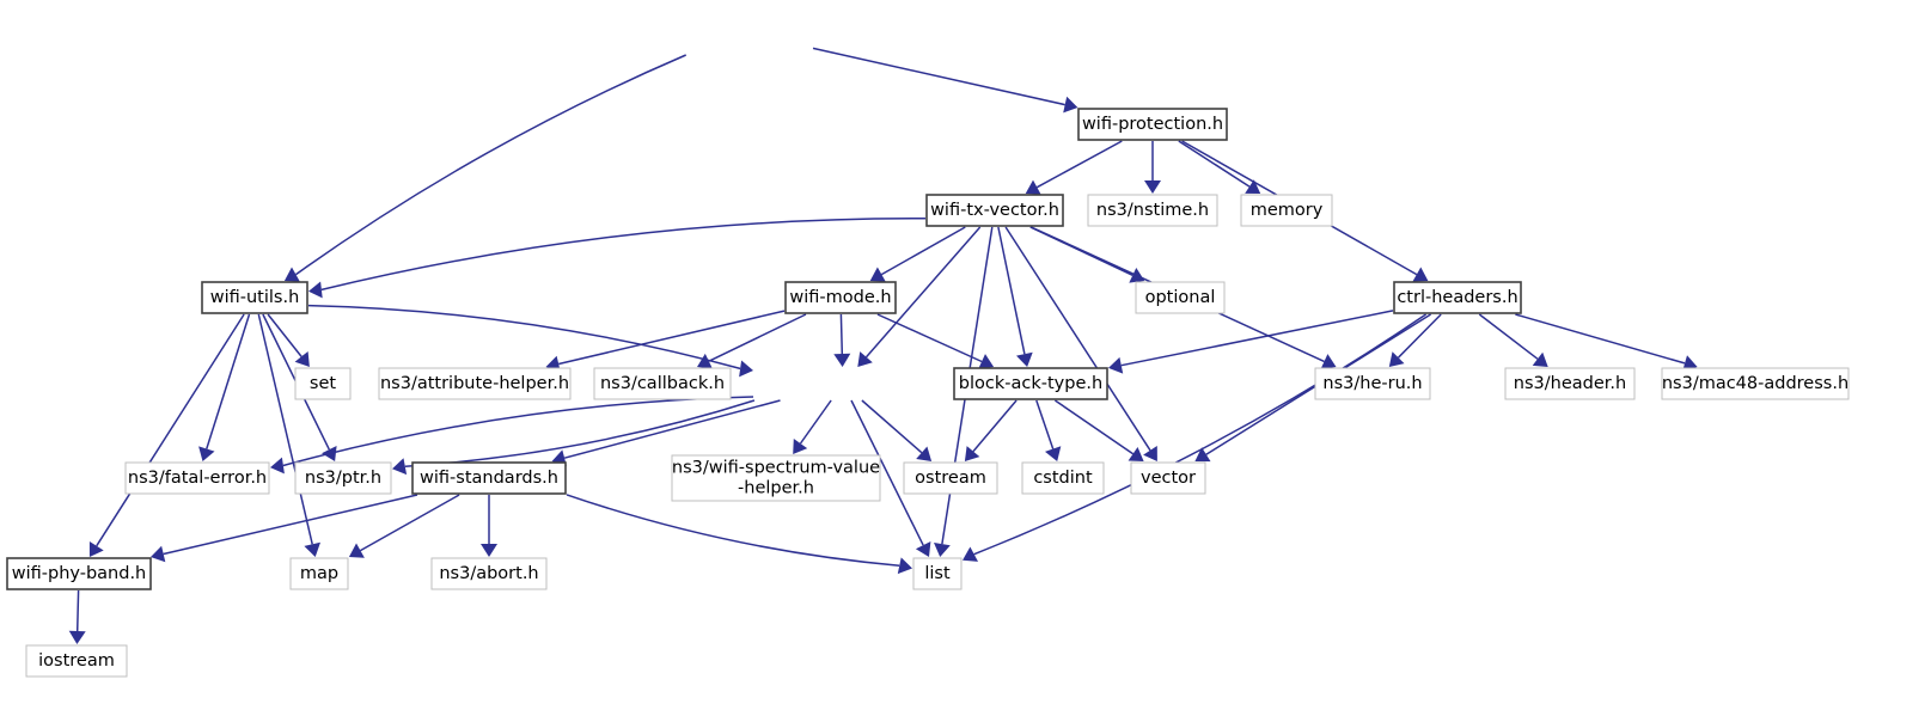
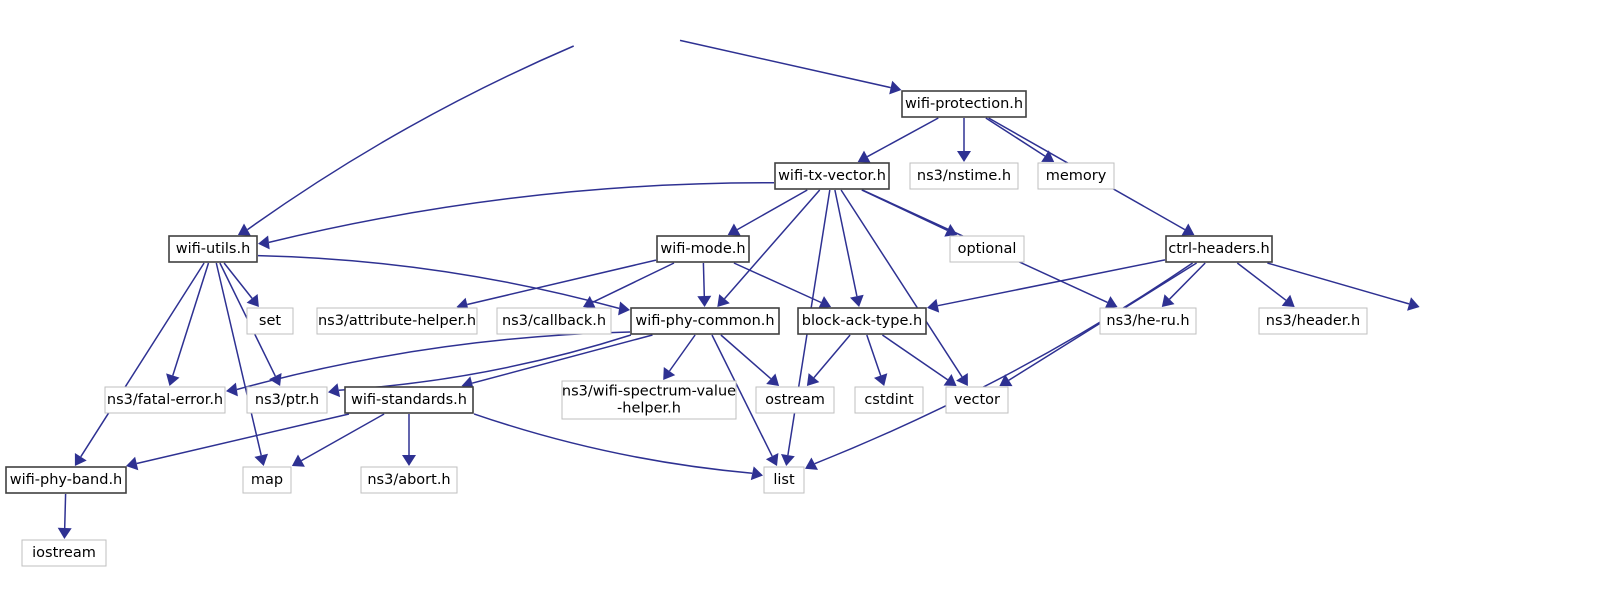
  wifi-protection.h
  wifi-tx-vector.h
  ns3/nstime.h
  memory
  wifi-utils.h
  wifi-mode.h
  optional
  ctrl-headers.h
  set
  ns3/attribute-helper.h
  ns3/callback.h
+ wifi-phy-common.h
  block-ack-type.h
  ns3/he-ru.h
  ns3/header.h
- ns3/mac48-address.h
  ns3/fatal-error.h
  ns3/ptr.h
  wifi-standards.h
  ns3/wifi-spectrum-value
  -helper.h
  ostream
  cstdint
  vector
  wifi-phy-band.h
  map
  ns3/abort.h
  list
  iostream
